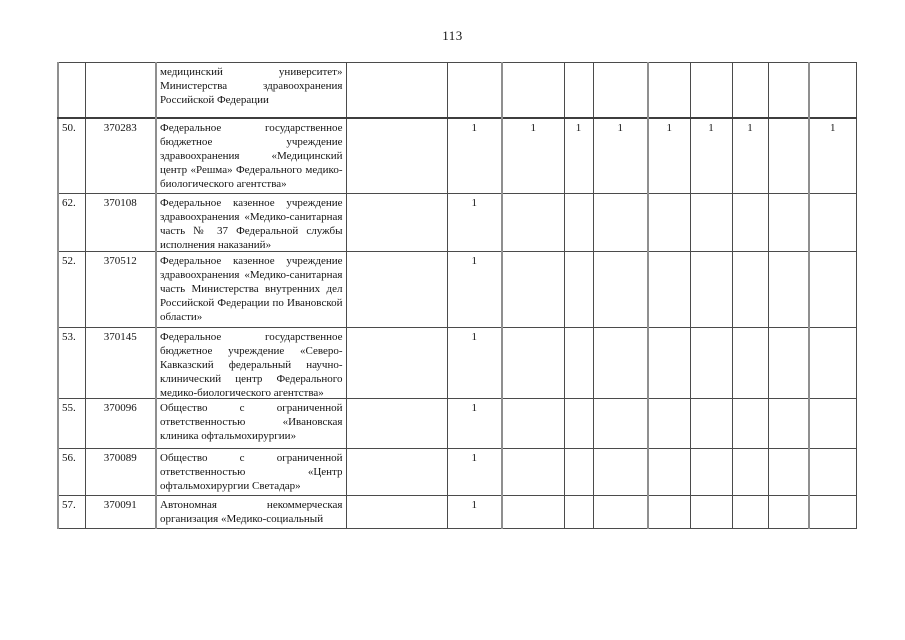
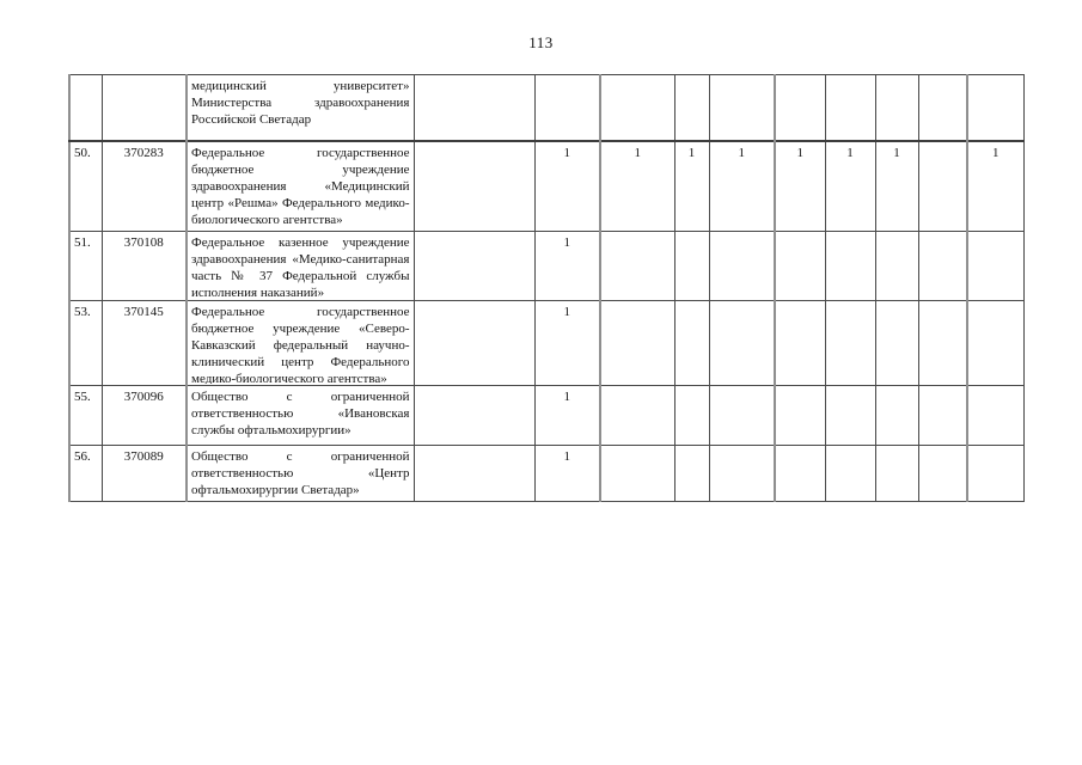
  113
- 		медицинский университет» Министерства здравоохранения Российской Федерации
+ 		медицинский университет» Министерства здравоохранения Российской Светадар
  50.	370283	Федеральное государственное бюджетное учреждение здравоохранения «Медицинский центр «Решма» Федерального медико-биологического агентства»		1	1	1	1	1	1	1		1
- 62.	370108	Федеральное казенное учреждение здравоохранения «Медико-санитарная часть № 37 Федеральной службы исполнения наказаний»		1
+ 51.	370108	Федеральное казенное учреждение здравоохранения «Медико-санитарная часть № 37 Федеральной службы исполнения наказаний»		1
- 52.	370512	Федеральное казенное учреждение здравоохранения «Медико-санитарная часть Министерства внутренних дел Российской Федерации по Ивановской области»		1
  53.	370145	Федеральное государственное бюджетное учреждение «Северо-Кавказский федеральный научно-клинический центр Федерального медико-биологического агентства»		1
- 55.	370096	Общество с ограниченной ответственностью «Ивановская клиника офтальмохирургии»		1
+ 55.	370096	Общество с ограниченной ответственностью «Ивановская службы офтальмохирургии»		1
  56.	370089	Общество с ограниченной ответственностью «Центр офтальмохирургии Светадар»		1
- 57.	370091	Автономная некоммерческая организация «Медико-социальный		1
